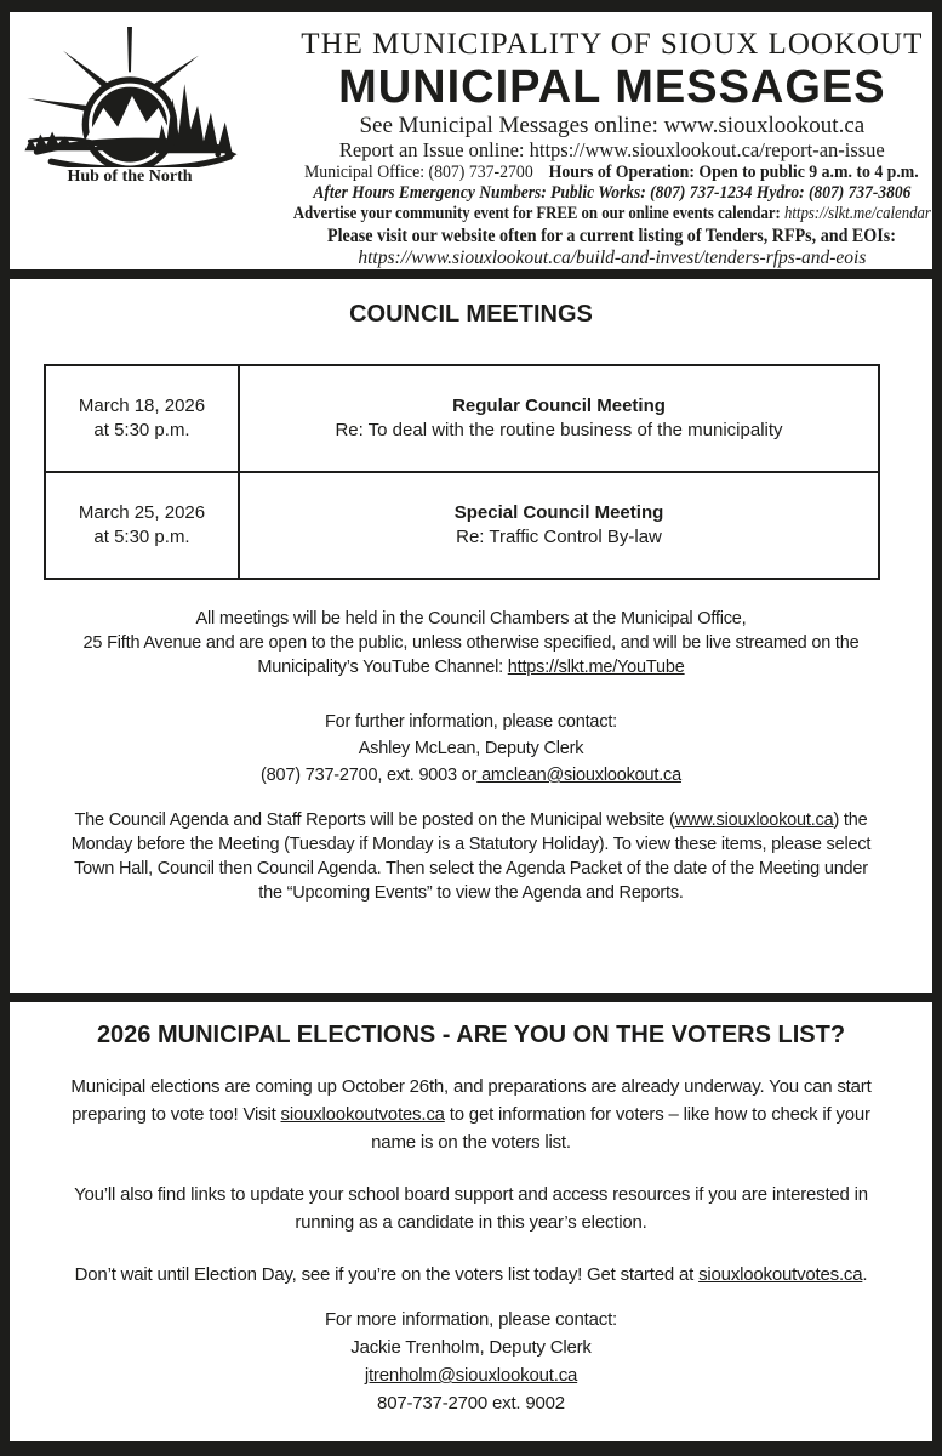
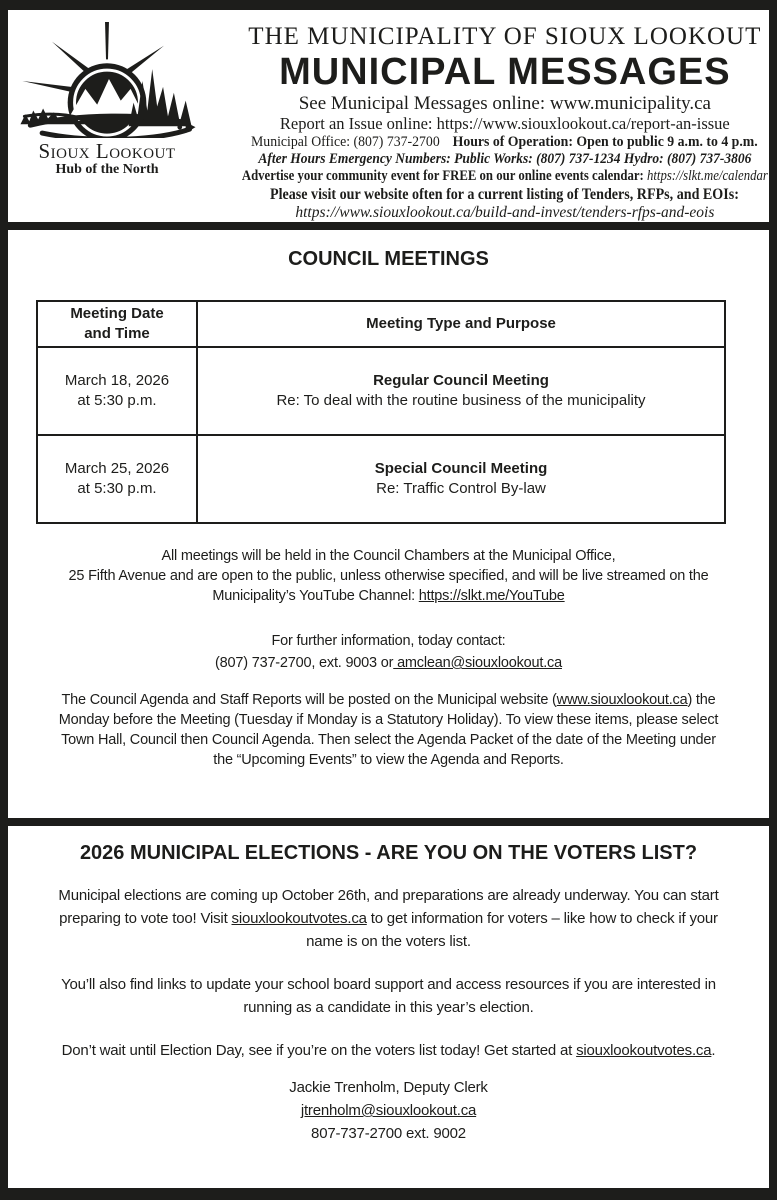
+ Sioux Lookout
  Hub of the North
  THE MUNICIPALITY OF SIOUX LOOKOUT
  MUNICIPAL MESSAGES
- See Municipal Messages online: www.siouxlookout.ca
+ See Municipal Messages online: www.municipality.ca
  Report an Issue online: https://www.siouxlookout.ca/report-an-issue
  Municipal Office: (807) 737-2700 Hours of Operation: Open to public 9 a.m. to 4 p.m.
  After Hours Emergency Numbers: Public Works: (807) 737-1234 Hydro: (807) 737-3806
  Advertise your community event for FREE on our online events calendar: https://slkt.me/calendar
  Please visit our website often for a current listing of Tenders, RFPs, and EOIs:
  https://www.siouxlookout.ca/build-and-invest/tenders-rfps-and-eois
  COUNCIL MEETINGS
+ Meeting Date and Time	Meeting Type and Purpose
  March 18, 2026 at 5:30 p.m.	Regular Council Meeting Re: To deal with the routine business of the municipality
  March 25, 2026 at 5:30 p.m.	Special Council Meeting Re: Traffic Control By-law
  All meetings will be held in the Council Chambers at the Municipal Office,
  25 Fifth Avenue and are open to the public, unless otherwise specified, and will be live streamed on the
  Municipality’s YouTube Channel: https://slkt.me/YouTube
- For further information, please contact:
+ For further information, today contact:
- Ashley McLean, Deputy Clerk
  (807) 737-2700, ext. 9003 or amclean@siouxlookout.ca
  The Council Agenda and Staff Reports will be posted on the Municipal website (www.siouxlookout.ca) the
  Monday before the Meeting (Tuesday if Monday is a Statutory Holiday). To view these items, please select
  Town Hall, Council then Council Agenda. Then select the Agenda Packet of the date of the Meeting under
  the “Upcoming Events” to view the Agenda and Reports.
  2026 MUNICIPAL ELECTIONS - ARE YOU ON THE VOTERS LIST?
  Municipal elections are coming up October 26th, and preparations are already underway. You can start
  preparing to vote too! Visit siouxlookoutvotes.ca to get information for voters – like how to check if your
  name is on the voters list.
  You’ll also find links to update your school board support and access resources if you are interested in
  running as a candidate in this year’s election.
  Don’t wait until Election Day, see if you’re on the voters list today! Get started at siouxlookoutvotes.ca.
- For more information, please contact:
  Jackie Trenholm, Deputy Clerk
  jtrenholm@siouxlookout.ca
  807-737-2700 ext. 9002
